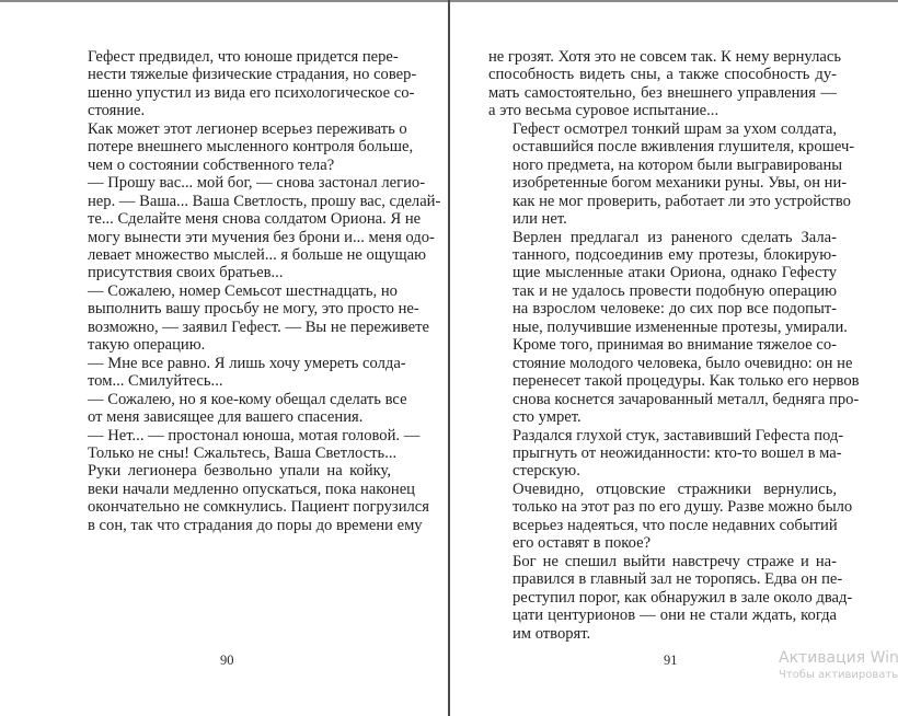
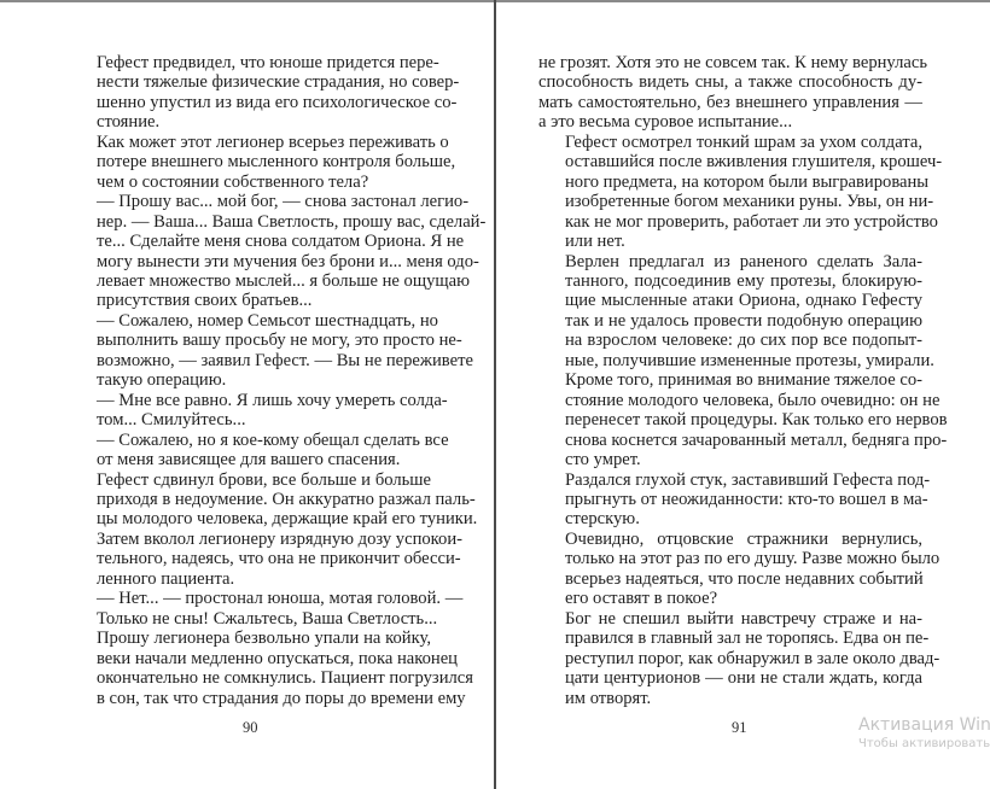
  Гефест предвидел, что юноше придется пере-
  нести тяжелые физические страдания, но совер-
  шенно упустил из вида его психологическое со-
  стояние.
  Как может этот легионер всерьез переживать о
  потере внешнего мысленного контроля больше,
  чем о состоянии собственного тела?
  — Прошу вас... мой бог, — снова застонал легио-
  нер. — Ваша... Ваша Светлость, прошу вас, сделай-
  те... Сделайте меня снова солдатом Ориона. Я не
  могу вынести эти мучения без брони и... меня одо-
  левает множество мыслей... я больше не ощущаю
  присутствия своих братьев...
  — Сожалею, номер Семьсот шестнадцать, но
  выполнить вашу просьбу не могу, это просто не-
  возможно, — заявил Гефест. — Вы не переживете
  такую операцию.
  — Мне все равно. Я лишь хочу умереть солда-
  том... Смилуйтесь...
  — Сожалею, но я кое-кому обещал сделать все
  от меня зависящее для вашего спасения.
+ Гефест сдвинул брови, все больше и больше
+ приходя в недоумение. Он аккуратно разжал паль-
+ цы молодого человека, держащие край его туники.
+ Затем вколол легионеру изрядную дозу успокои-
+ тельного, надеясь, что она не прикончит обесси-
+ ленного пациента.
  — Нет... — простонал юноша, мотая головой. —
  Только не сны! Сжальтесь, Ваша Светлость...
- Руки легионера безвольно упали на койку,
+ Прошу легионера безвольно упали на койку,
  веки начали медленно опускаться, пока наконец
  окончательно не сомкнулись. Пациент погрузился
  в сон, так что страдания до поры до времени ему
  не грозят. Хотя это не совсем так. К нему вернулась
  способность видеть сны, а также способность ду-
  мать самостоятельно, без внешнего управления —
  а это весьма суровое испытание...
  Гефест осмотрел тонкий шрам за ухом солдата,
  оставшийся после вживления глушителя, крошеч-
  ного предмета, на котором были выгравированы
  изобретенные богом механики руны. Увы, он ни-
  как не мог проверить, работает ли это устройство
  или нет.
  Верлен предлагал из раненого сделать Зала-
  танного, подсоединив ему протезы, блокирую-
  щие мысленные атаки Ориона, однако Гефесту
  так и не удалось провести подобную операцию
  на взрослом человеке: до сих пор все подопыт-
  ные, получившие измененные протезы, умирали.
  Кроме того, принимая во внимание тяжелое со-
  стояние молодого человека, было очевидно: он не
  перенесет такой процедуры. Как только его нервов
  снова коснется зачарованный металл, бедняга про-
  сто умрет.
  Раздался глухой стук, заставивший Гефеста под-
  прыгнуть от неожиданности: кто-то вошел в ма-
  стерскую.
  Очевидно, отцовские стражники вернулись,
  только на этот раз по его душу. Разве можно было
  всерьез надеяться, что после недавних событий
  его оставят в покое?
  Бог не спешил выйти навстречу страже и на-
  правился в главный зал не торопясь. Едва он пе-
  реступил порог, как обнаружил в зале около двад-
  цати центурионов — они не стали ждать, когда
  им отворят.
  90
  91
  Активация Win
  Чтобы активировать
